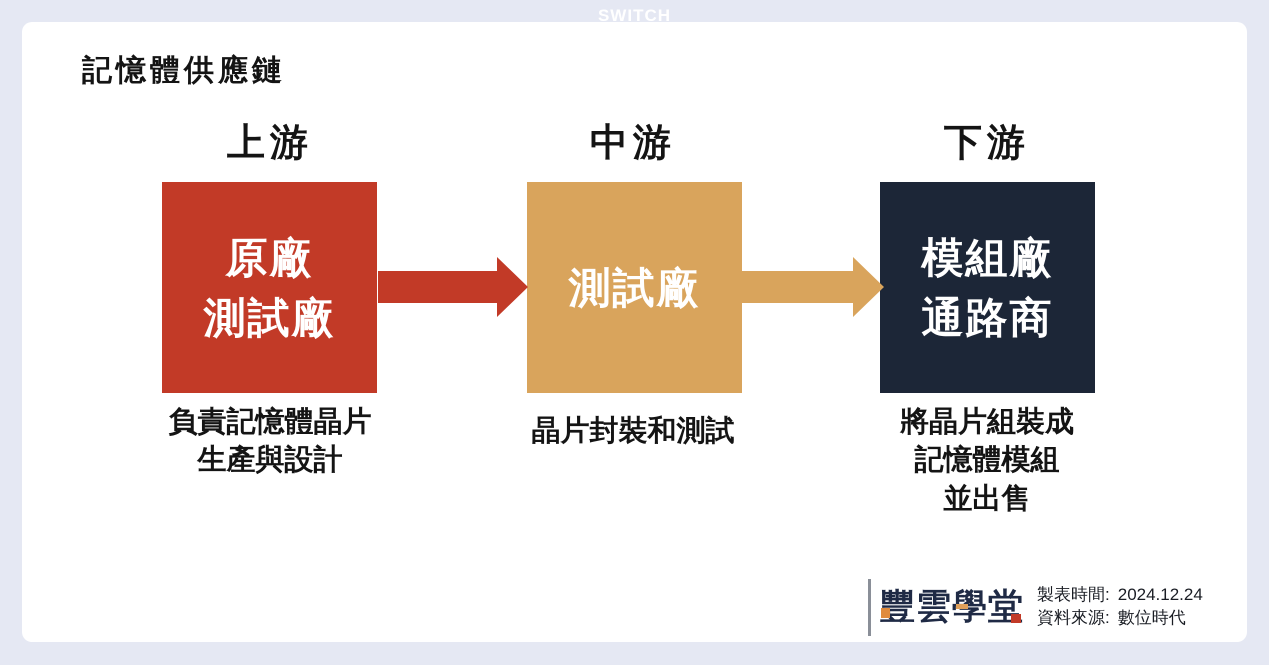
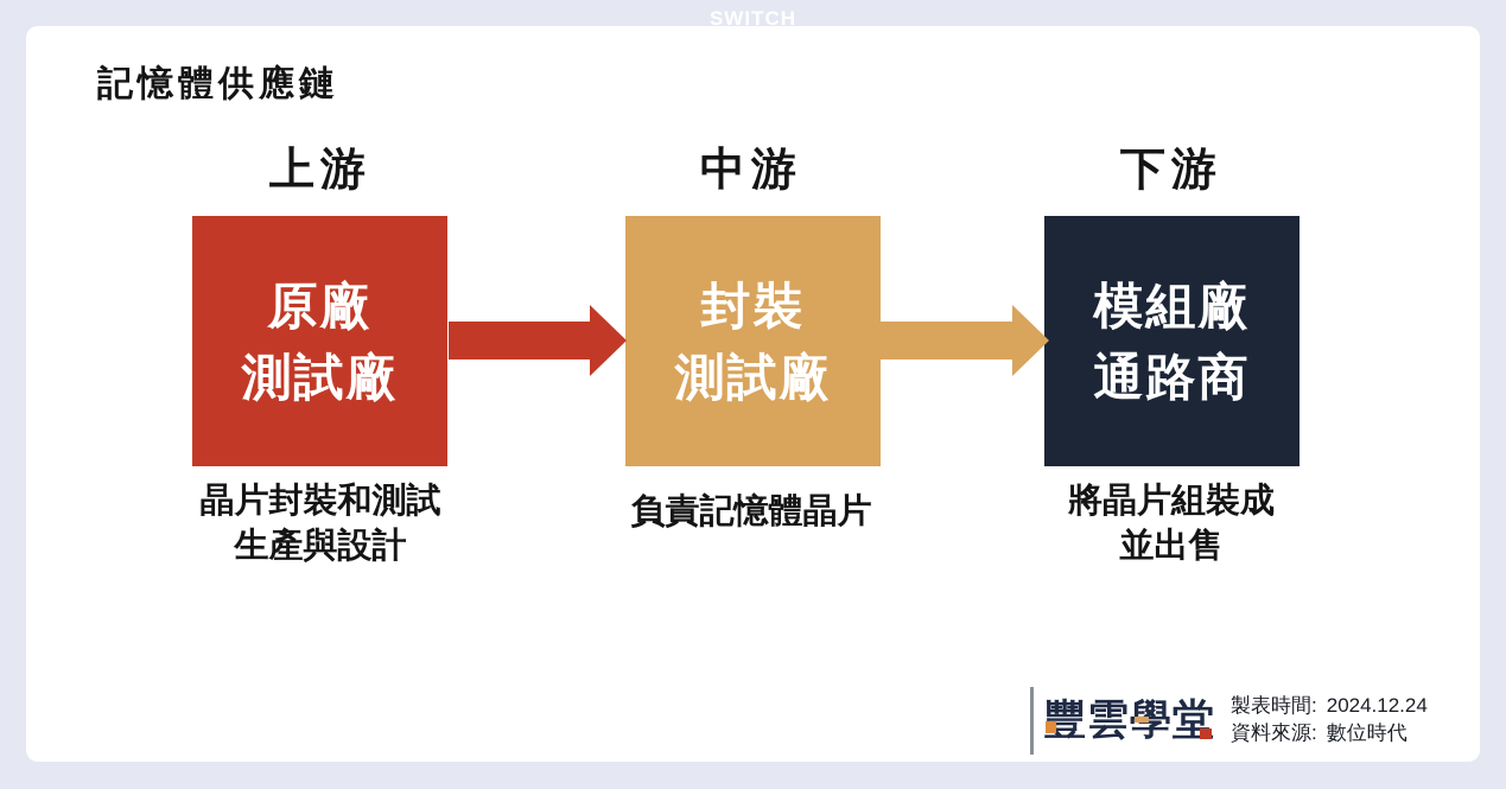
  SWITCH
  記憶體供應鏈
  上游
  中游
  下游
  原廠
  測試廠
+ 封裝
  測試廠
  模組廠
  通路商
- 負責記憶體晶片
+ 晶片封裝和測試
  生產與設計
- 晶片封裝和測試
+ 負責記憶體晶片
  將晶片組裝成
- 記憶體模組
  並出售
  豐雲學堂
  製表時間: 2024.12.24
  資料來源: 數位時代
